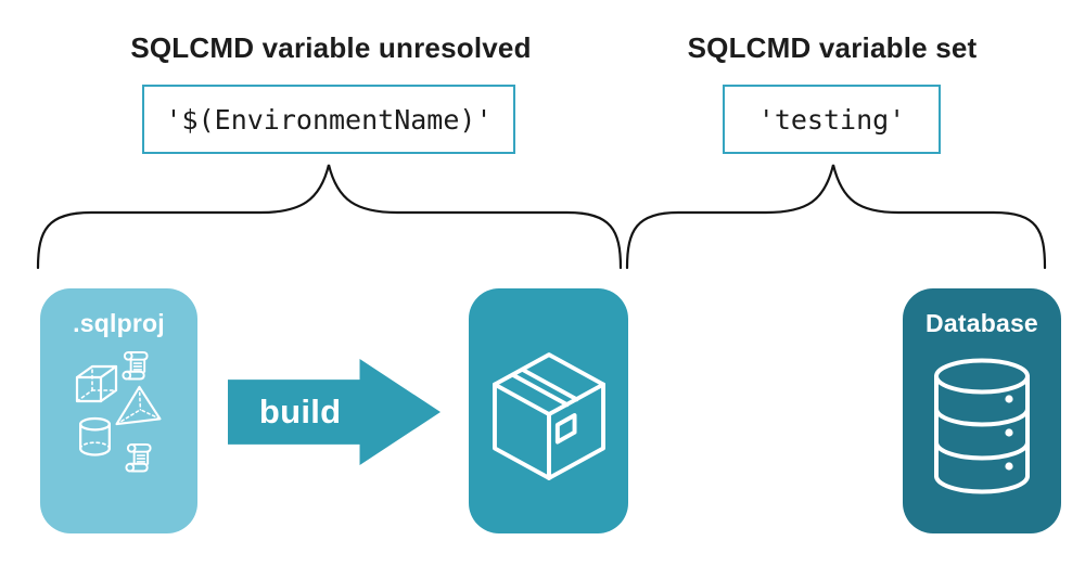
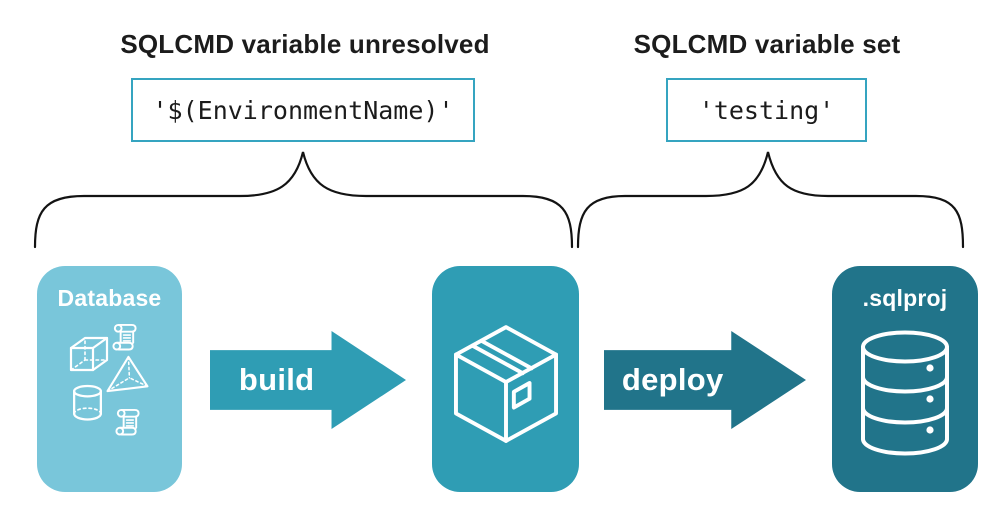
  SQLCMD variable unresolved
  SQLCMD variable set
  '$(EnvironmentName)'
  'testing'
- .sqlproj
+ Database
  build
+ deploy
- Database
+ .sqlproj
